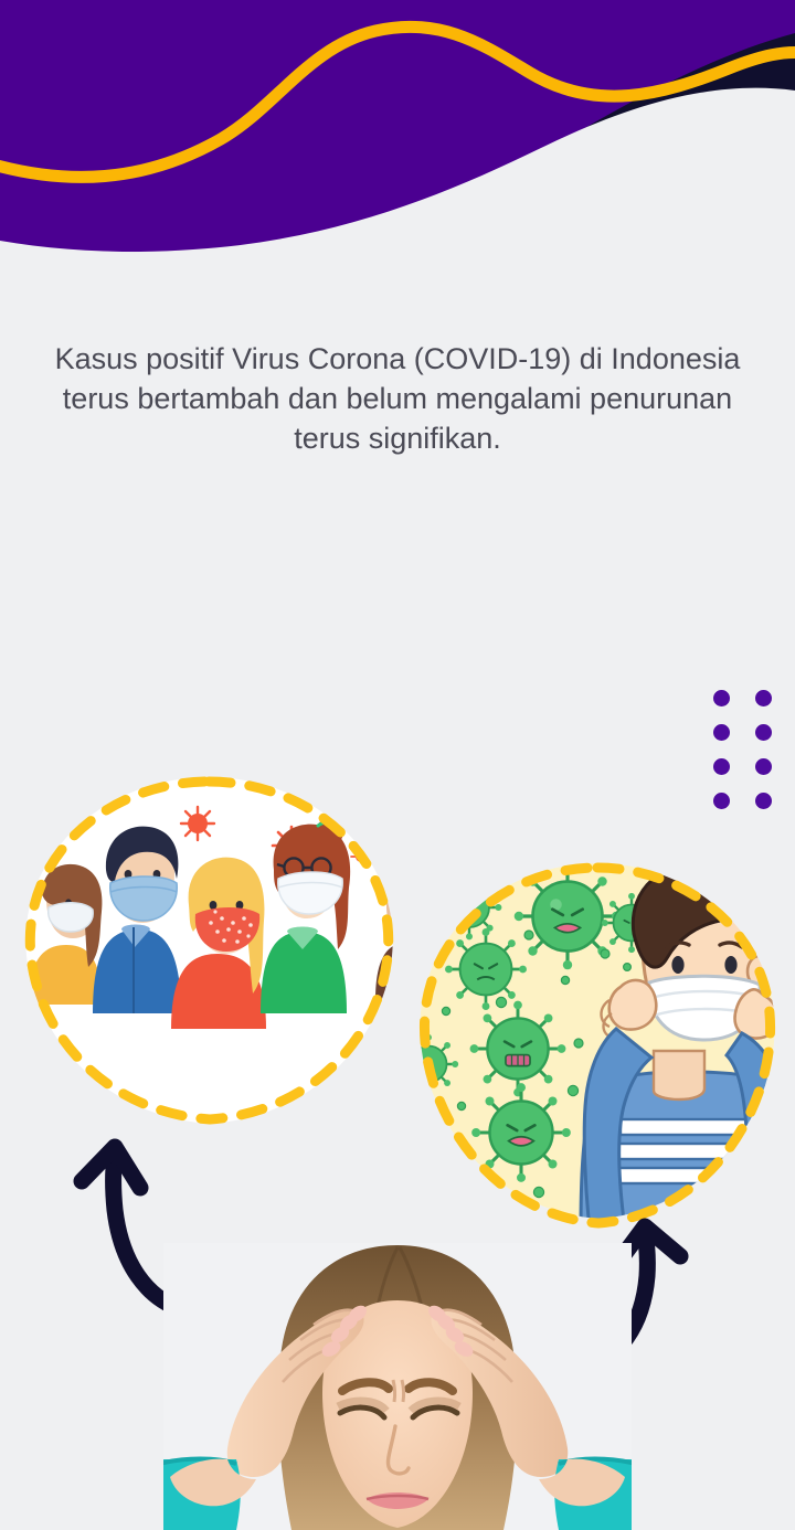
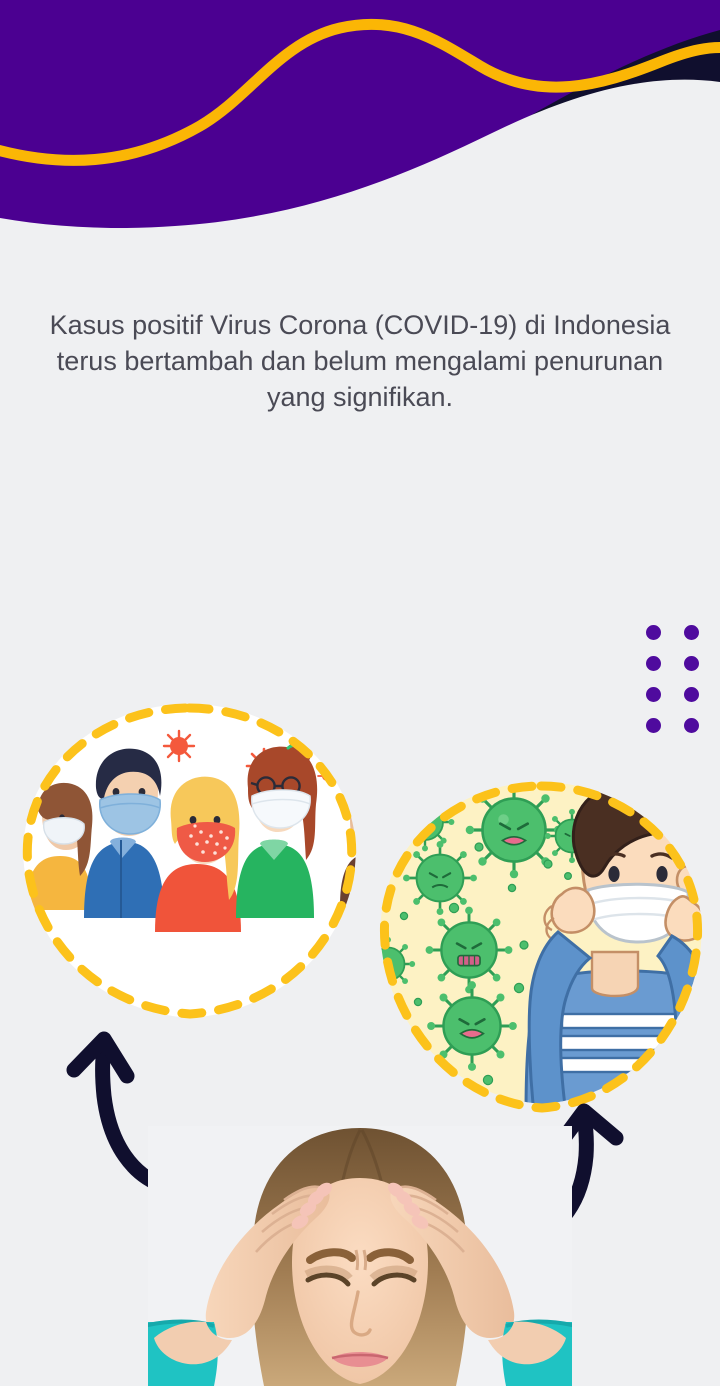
- Kasus positif Virus Corona (COVID-19) di Indonesia terus bertambah dan belum mengalami penurunan terus signifikan.
+ Kasus positif Virus Corona (COVID-19) di Indonesia terus bertambah dan belum mengalami penurunan yang signifikan.
